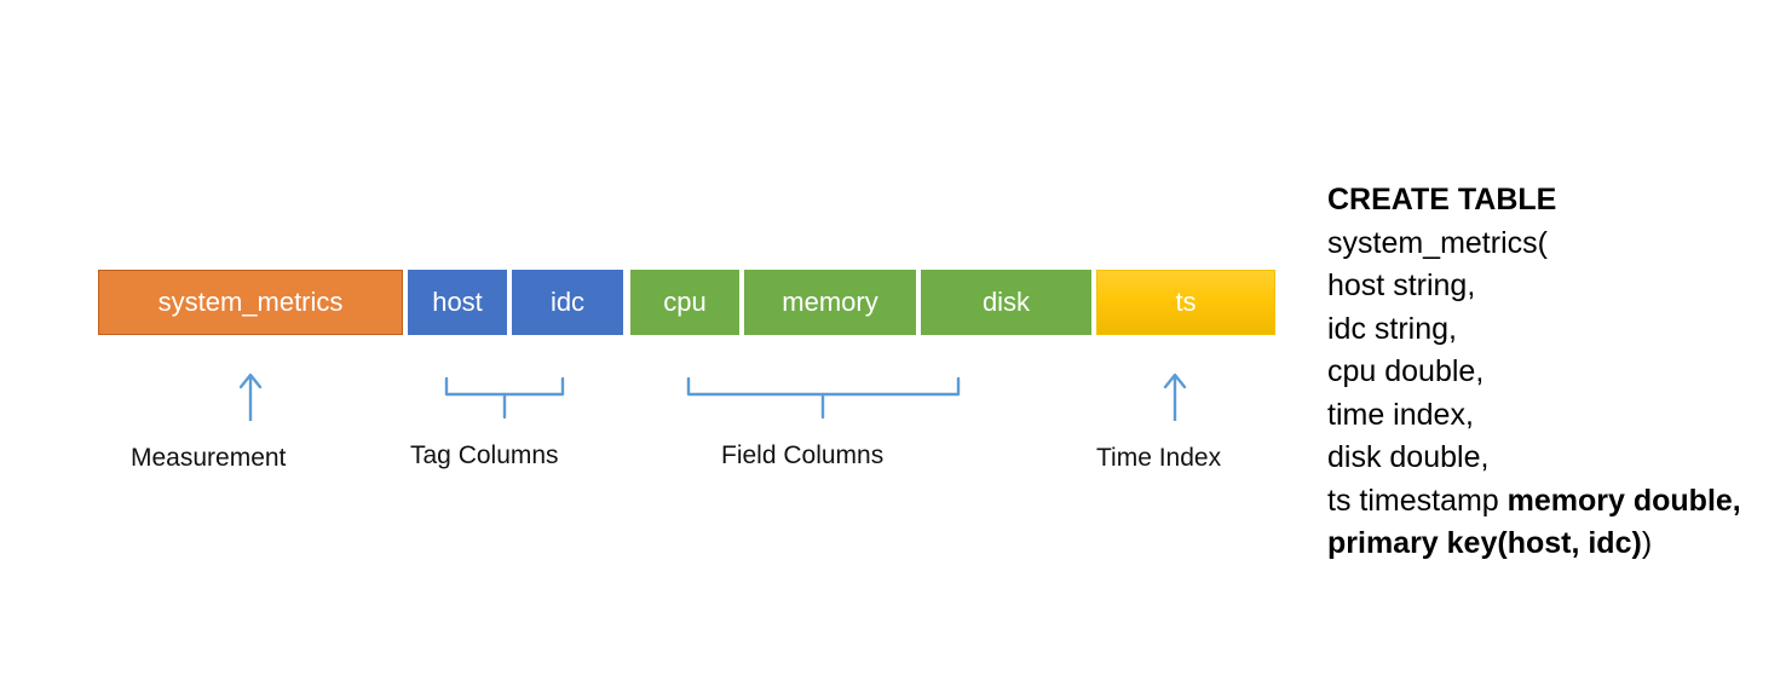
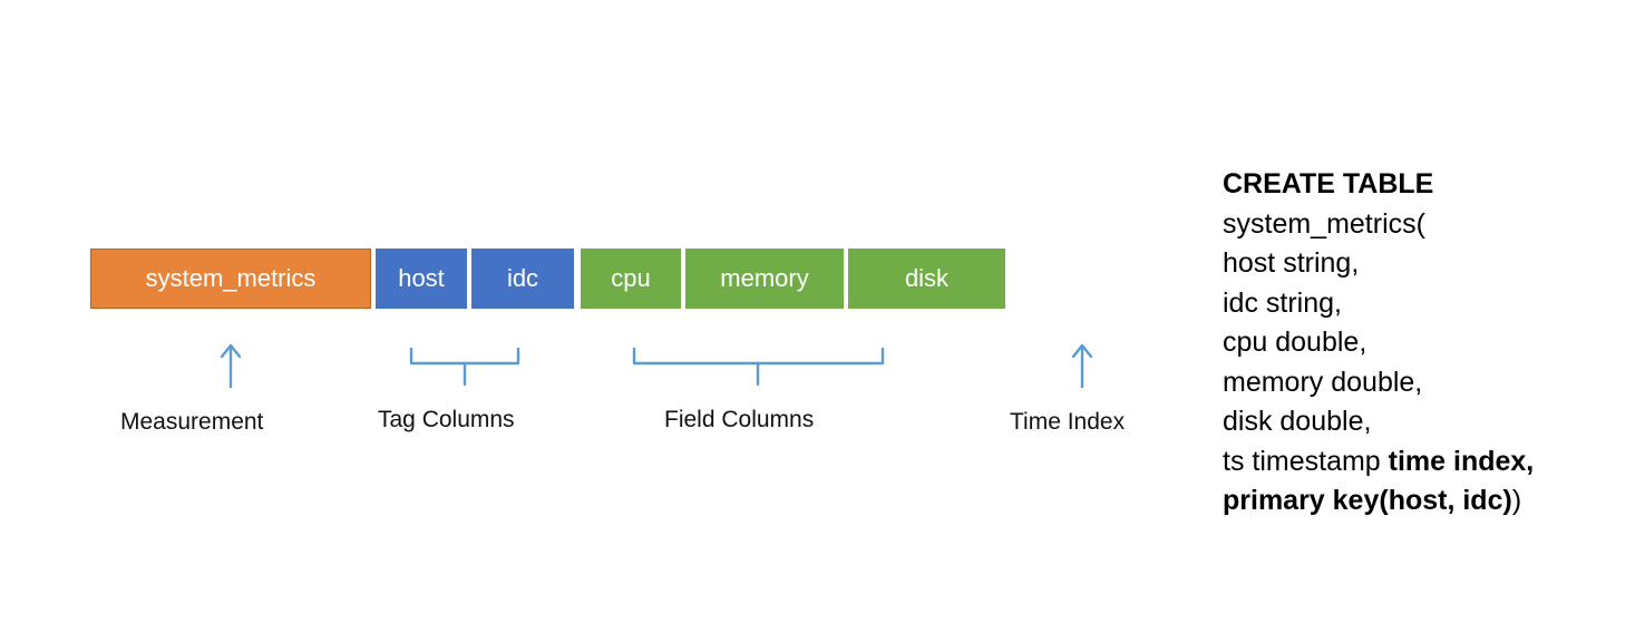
  system_metrics
  host
  idc
  cpu
  memory
  disk
- ts
  Measurement
  Tag Columns
  Field Columns
  Time Index
  CREATE TABLE
  system_metrics(
  host string,
  idc string,
  cpu double,
- time index,
+ memory double,
  disk double,
- ts timestamp memory double,
+ ts timestamp time index,
  primary key(host, idc))
